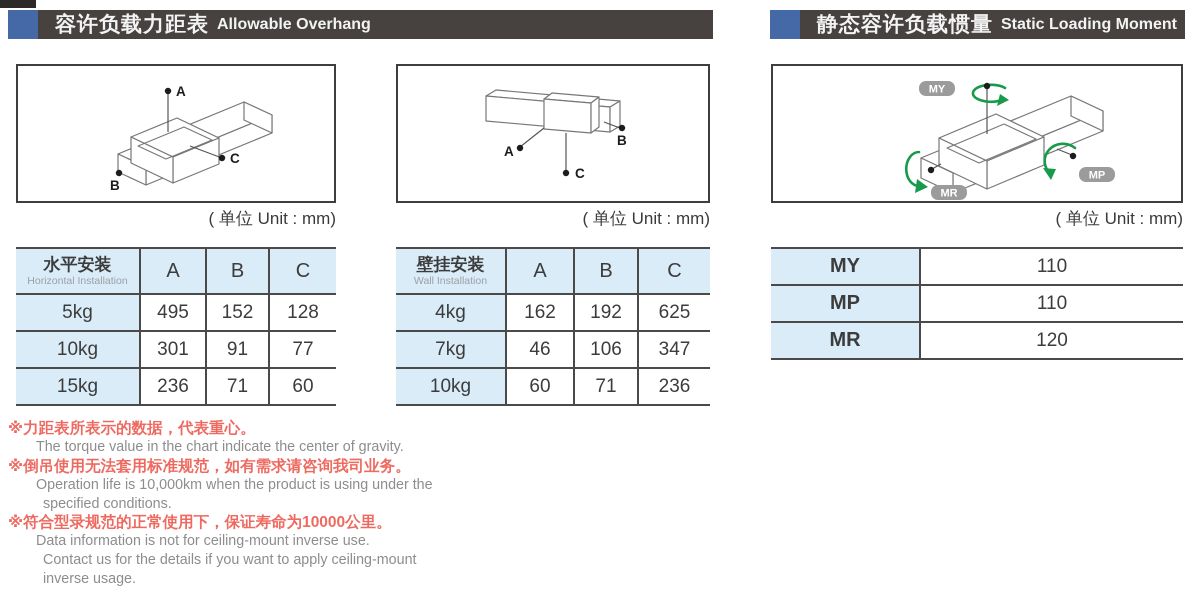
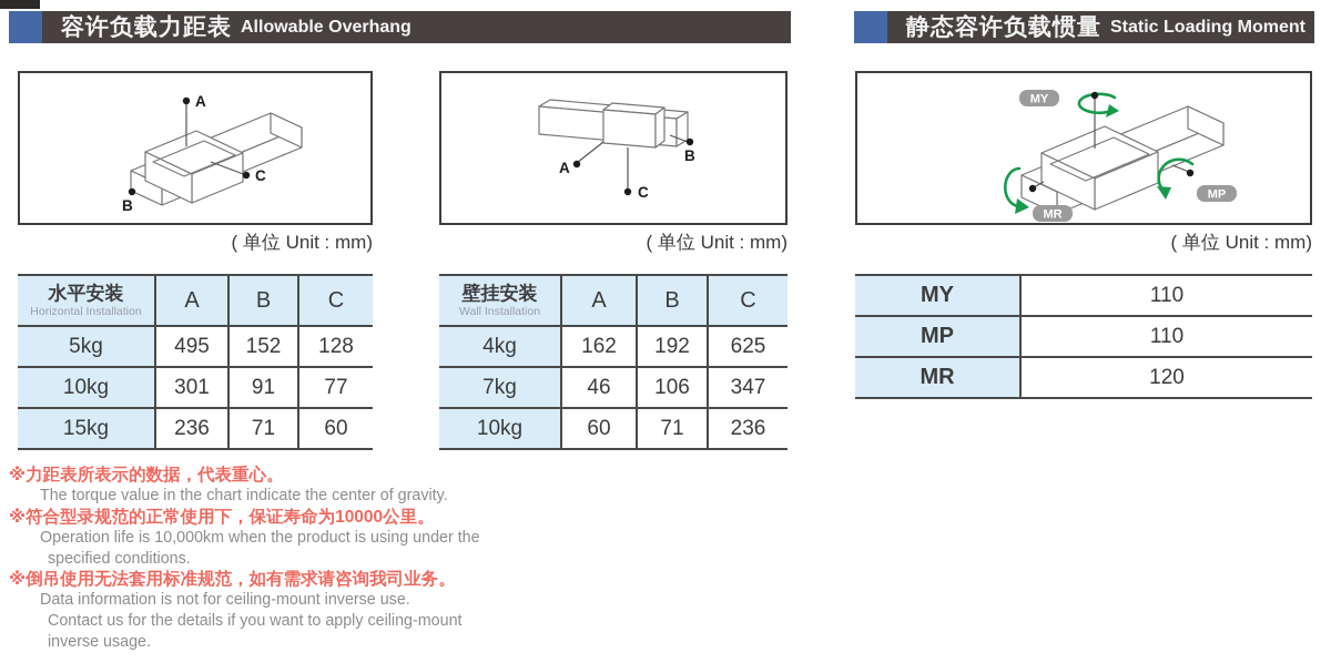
  容许负载力距表
  Allowable Overhang
  静态容许负载惯量
  Static Loading Moment
  A
  C
  B
  A
  B
  C
  MY
  MP
  MR
  ( 单位 Unit : mm)
  ( 单位 Unit : mm)
  ( 单位 Unit : mm)
  水平安装 Horizontal Installation	A	B	C
  5kg	495	152	128
  10kg	301	91	77
  15kg	236	71	60
  壁挂安装 Wall Installation	A	B	C
  4kg	162	192	625
  7kg	46	106	347
  10kg	60	71	236
  MY	110
  MP	110
  MR	120
  ※力距表所表示的数据，代表重心。
  The torque value in the chart indicate the center of gravity.
- ※倒吊使用无法套用标准规范，如有需求请咨询我司业务。
+ ※符合型录规范的正常使用下，保证寿命为10000公里。
  Operation life is 10,000km when the product is using under the
  specified conditions.
- ※符合型录规范的正常使用下，保证寿命为10000公里。
+ ※倒吊使用无法套用标准规范，如有需求请咨询我司业务。
  Data information is not for ceiling-mount inverse use.
  Contact us for the details if you want to apply ceiling-mount
  inverse usage.
